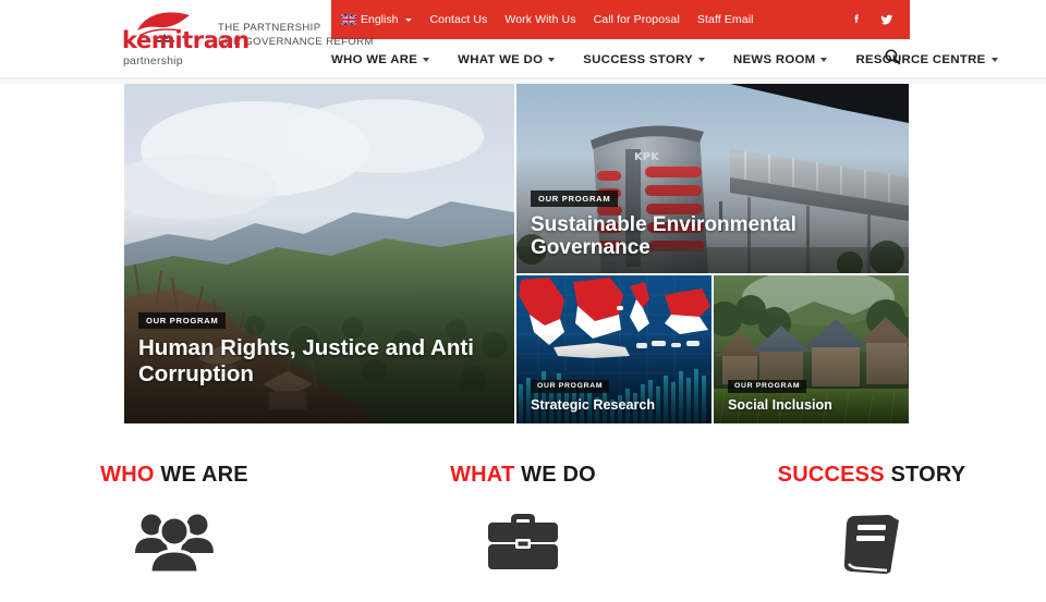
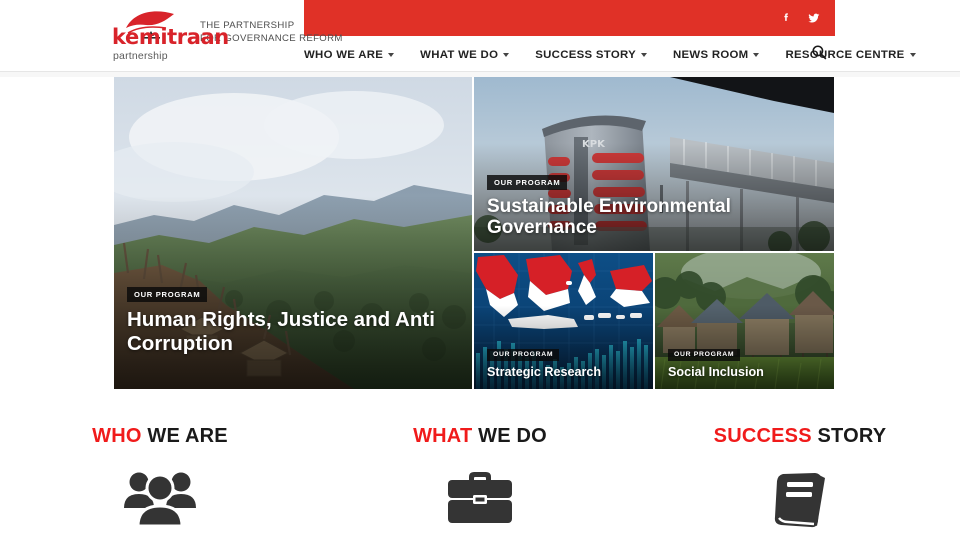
- English
- Contact Us
- Work With Us
- Call for Proposal
- Staff Email
  kemitraan
  partnership
  THE PARTNERSHIP
  FOR GOVERNANCE REFORM
  WHO WE ARE
  WHAT WE DO
  SUCCESS STORY
  NEWS ROOM
  RESRCE CENTRE
  OUR PROGRAM
  Human Rights, Justice and Anti Corruption
  OUR PROGRAM
  Sustainable Environmental Governance
  Strategic Research
  Social Inclusion
  WHO WE ARE
  WHAT WE DO
  SUCCESS STORY
